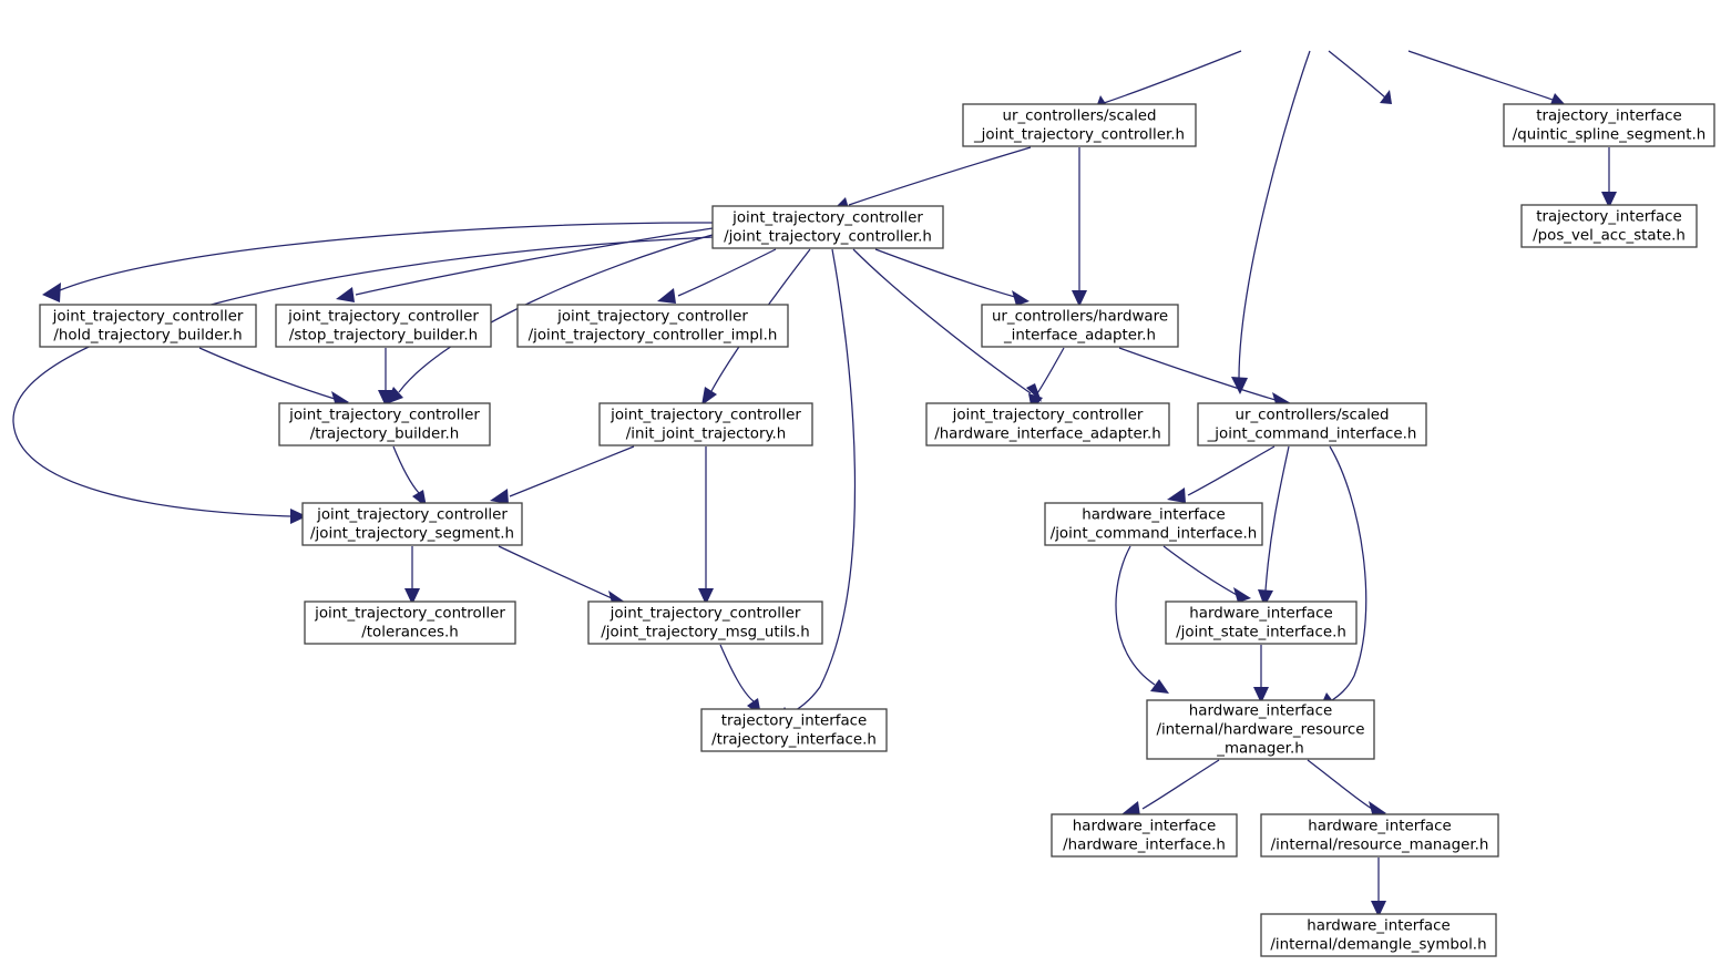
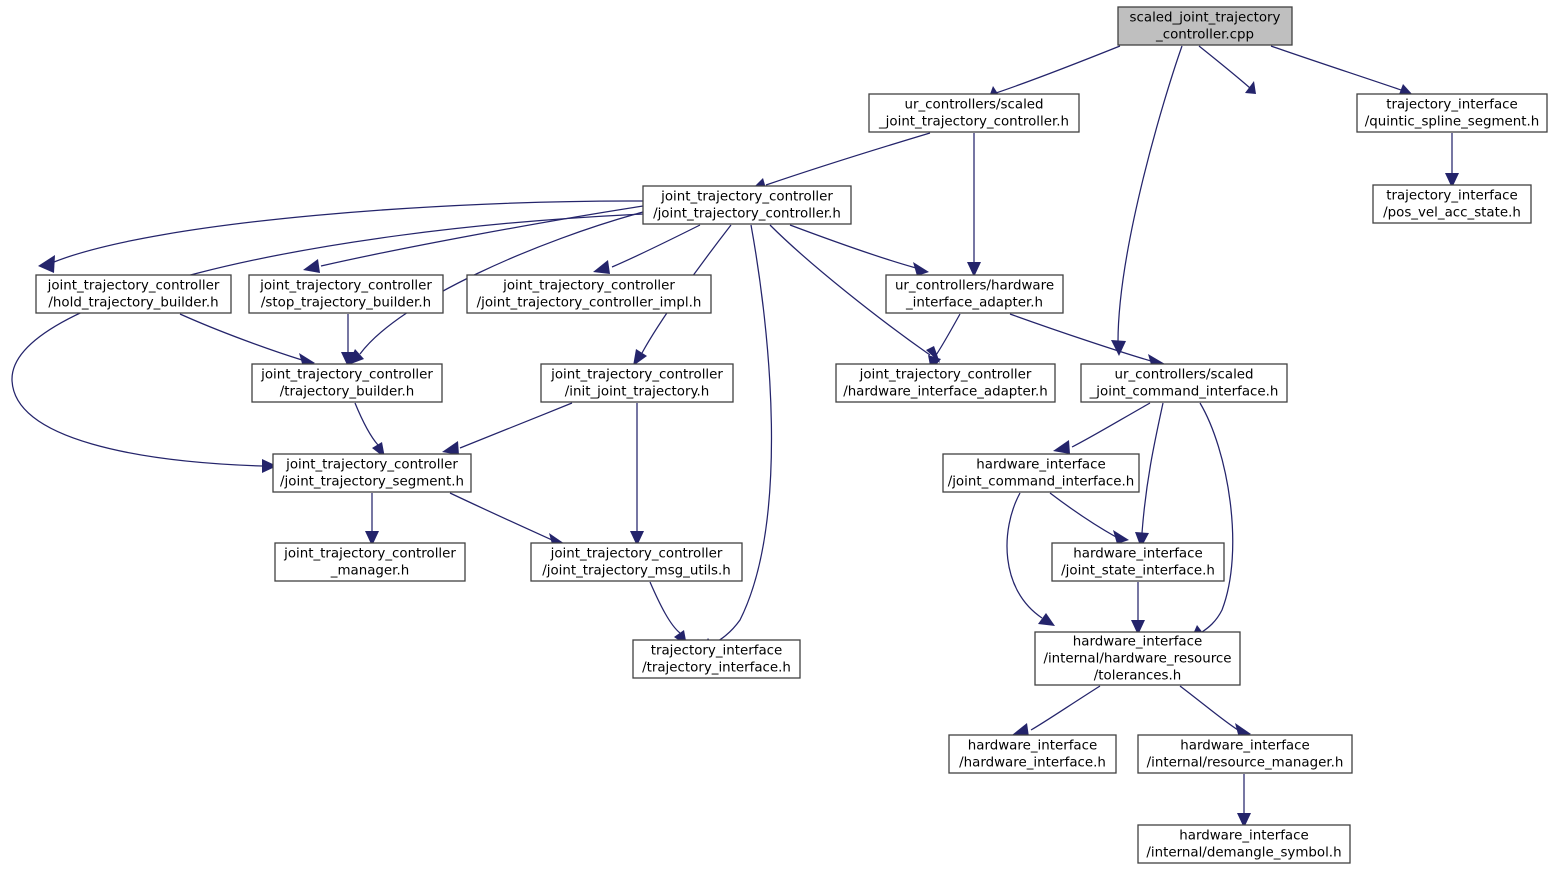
+ scaled_joint_trajectory
+ _controller.cpp
  ur_controllers/scaled
  _joint_trajectory_controller.h
  trajectory_interface
  /quintic_spline_segment.h
  trajectory_interface
  /pos_vel_acc_state.h
  joint_trajectory_controller
  /joint_trajectory_controller.h
  joint_trajectory_controller
  /hold_trajectory_builder.h
  joint_trajectory_controller
  /stop_trajectory_builder.h
  joint_trajectory_controller
  /joint_trajectory_controller_impl.h
  ur_controllers/hardware
  _interface_adapter.h
  joint_trajectory_controller
  /trajectory_builder.h
  joint_trajectory_controller
  /init_joint_trajectory.h
  joint_trajectory_controller
  /hardware_interface_adapter.h
  ur_controllers/scaled
  _joint_command_interface.h
  joint_trajectory_controller
  /joint_trajectory_segment.h
  hardware_interface
  /joint_command_interface.h
  hardware_interface
  /joint_state_interface.h
  joint_trajectory_controller
- /tolerances.h
+ _manager.h
  joint_trajectory_controller
  /joint_trajectory_msg_utils.h
  hardware_interface
  /internal/hardware_resource
- _manager.h
+ /tolerances.h
  trajectory_interface
  /trajectory_interface.h
  hardware_interface
  /hardware_interface.h
  hardware_interface
  /internal/resource_manager.h
  hardware_interface
  /internal/demangle_symbol.h
